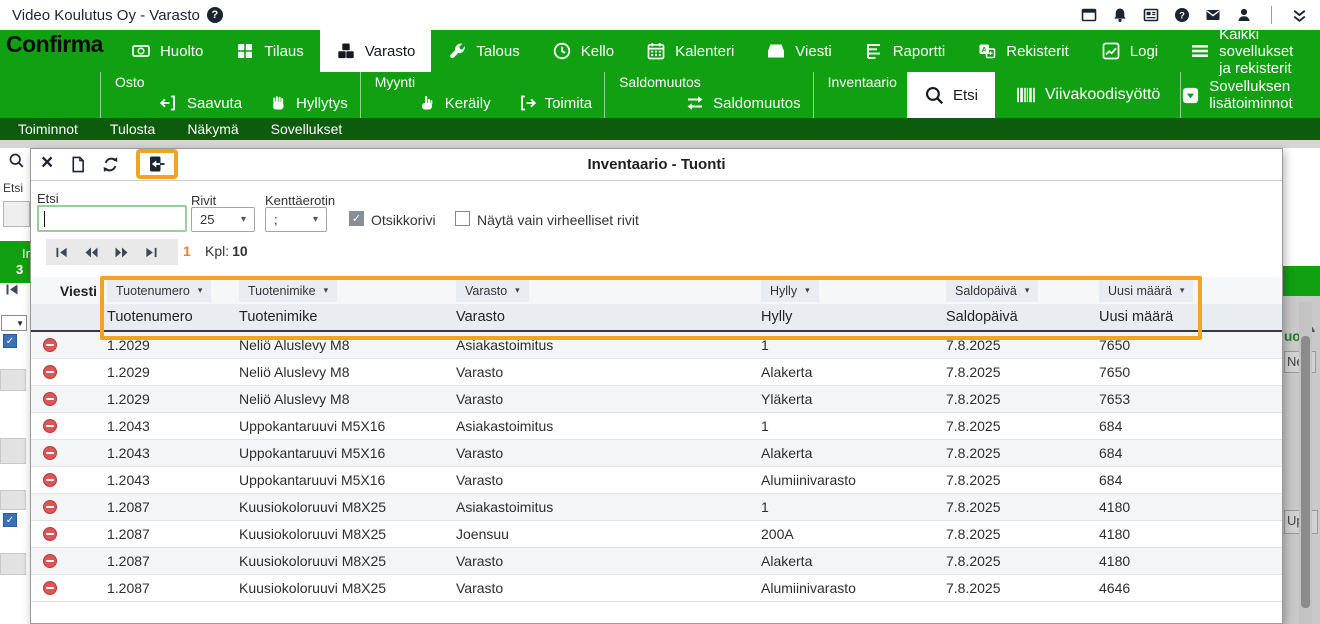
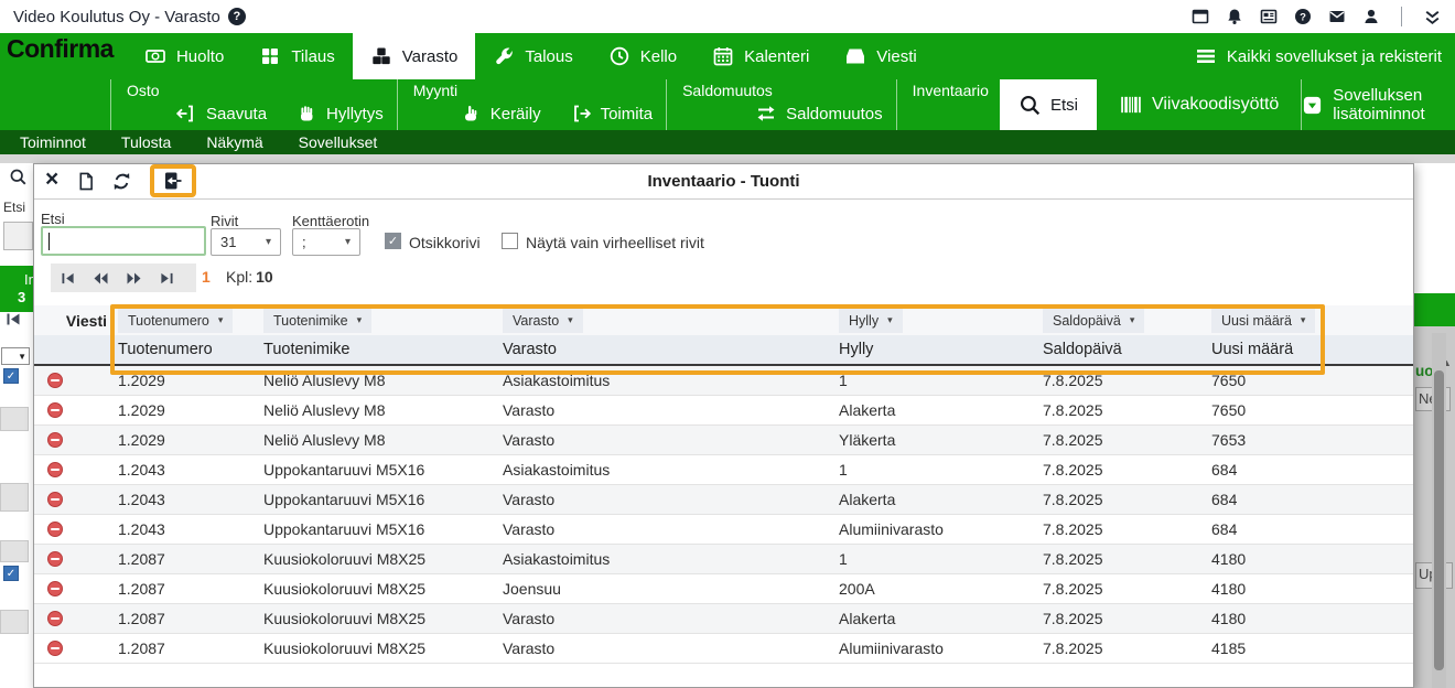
  Video Koulutus Oy - Varasto
  ?
  ?
  Confirma
  Huolto
  Tilaus
  Varasto
  Talous
  Kello
  Kalenteri
  Viesti
- Raportti
- A
- Rekisterit
- Logi
  Kaikki sovellukset ja rekisterit
  Osto
  Saavuta
  Hyllytys
  Myynti
  Keräily
  Toimita
  Saldomuutos
  Saldomuutos
  Inventaario
  Etsi
  Viivakoodisyöttö
  Sovelluksen lisätoiminnot
  Toiminnot
  Tulosta
  Näkymä
  Sovellukset
  Etsi
  3
  ▼
  ✓
  ✓
  ▲
  ×
  Inventaario - Tuonti
  Etsi
  Rivit
- 25
+ 31
  ▾
  Kenttäerotin
  ;
  ▾
  ✓
  Otsikkorivi
  Näytä vain virheelliset rivit
  1
  Kpl: 10
  Viesti
  Tuotenumero
  ▾
  Tuotenimike
  ▾
  Varasto
  ▾
  Hylly
  ▾
  Saldopäivä
  ▾
  Uusi määrä
  ▾
  Tuotenumero
  Tuotenimike
  Varasto
  Hylly
  Saldopäivä
  Uusi määrä
  1.2029
  Neliö Aluslevy M8
  Asiakastoimitus
  1
  7.8.2025
  7650
  1.2029
  Neliö Aluslevy M8
  Varasto
  Alakerta
  7.8.2025
  7650
  1.2029
  Neliö Aluslevy M8
  Varasto
  Yläkerta
  7.8.2025
  7653
  1.2043
  Uppokantaruuvi M5X16
  Asiakastoimitus
  1
  7.8.2025
  684
  1.2043
  Uppokantaruuvi M5X16
  Varasto
  Alakerta
  7.8.2025
  684
  1.2043
  Uppokantaruuvi M5X16
  Varasto
  Alumiinivarasto
  7.8.2025
  684
  1.2087
  Kuusiokoloruuvi M8X25
  Asiakastoimitus
  1
  7.8.2025
  4180
  1.2087
  Kuusiokoloruuvi M8X25
  Joensuu
  200A
  7.8.2025
  4180
  1.2087
  Kuusiokoloruuvi M8X25
  Varasto
  Alakerta
  7.8.2025
  4180
  1.2087
  Kuusiokoloruuvi M8X25
  Varasto
  Alumiinivarasto
  7.8.2025
- 4646
+ 4185
